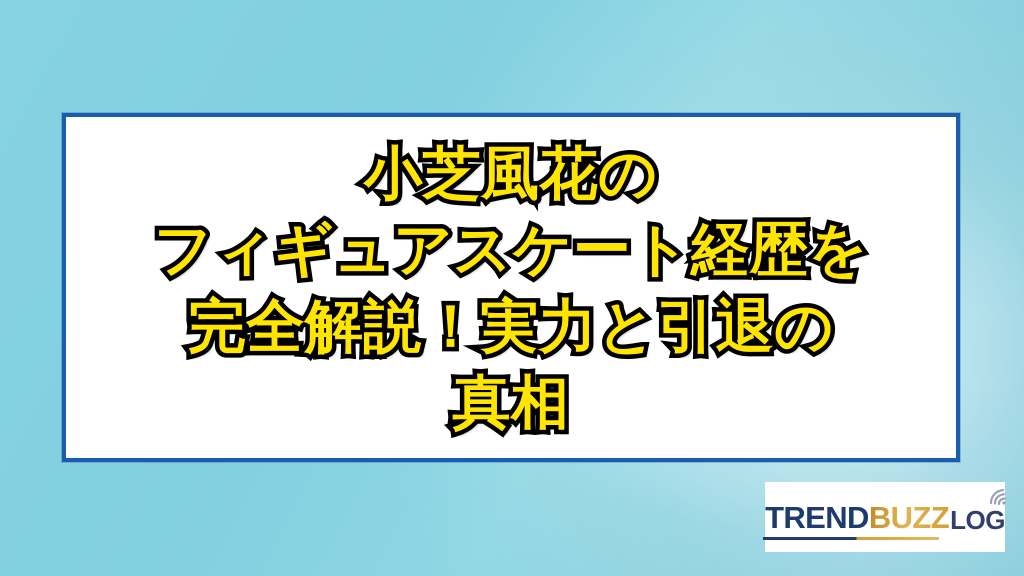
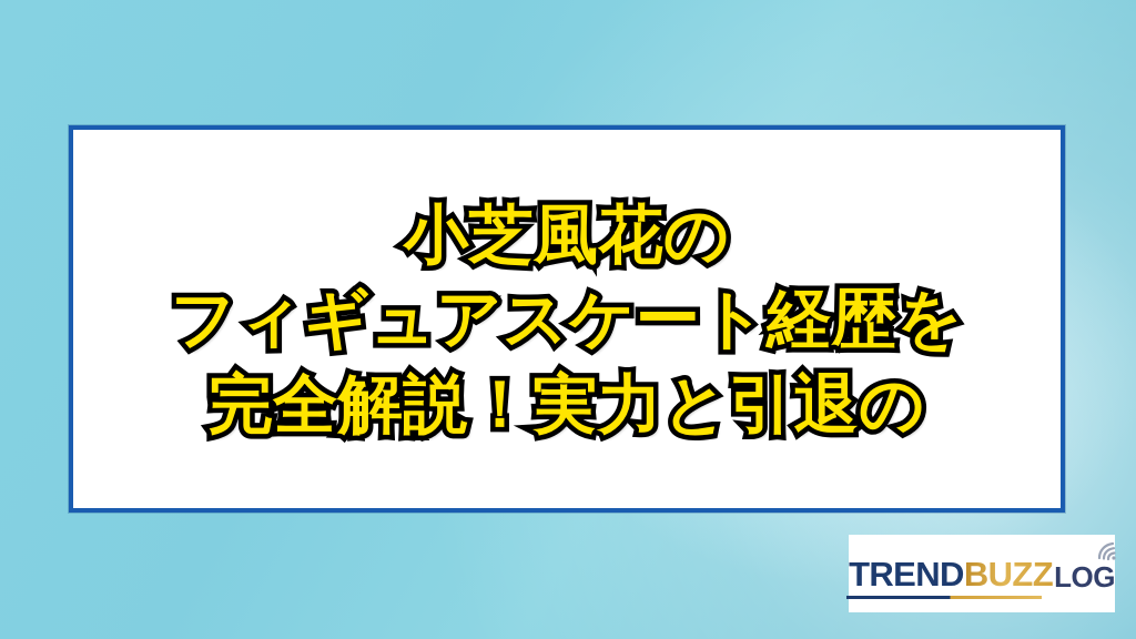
  小芝風花の
  フィギュアスケート経歴を
  完全解説！実力と引退の
- 真相
  TREND
  BUZZ
  LOG
